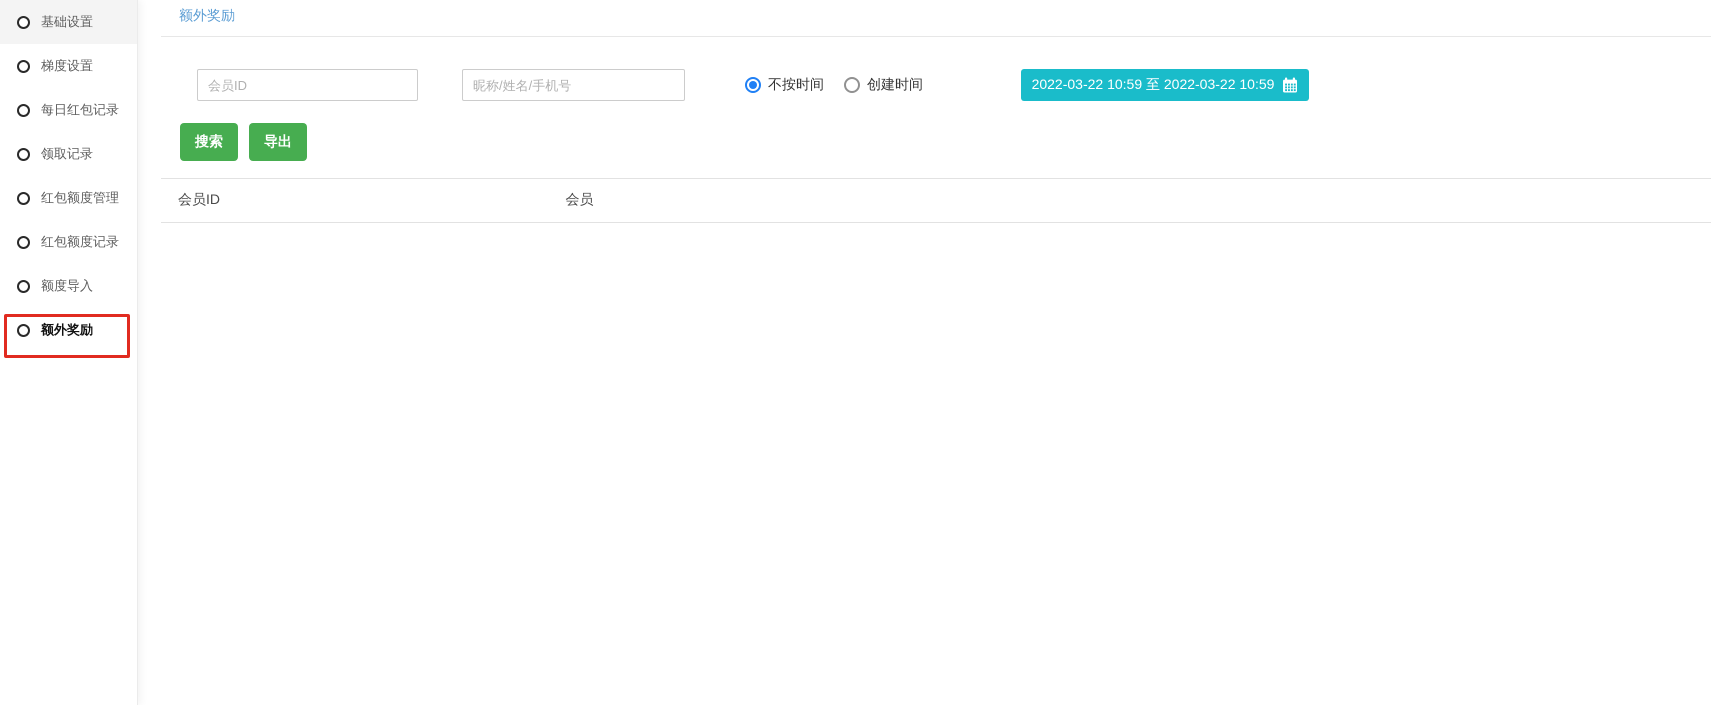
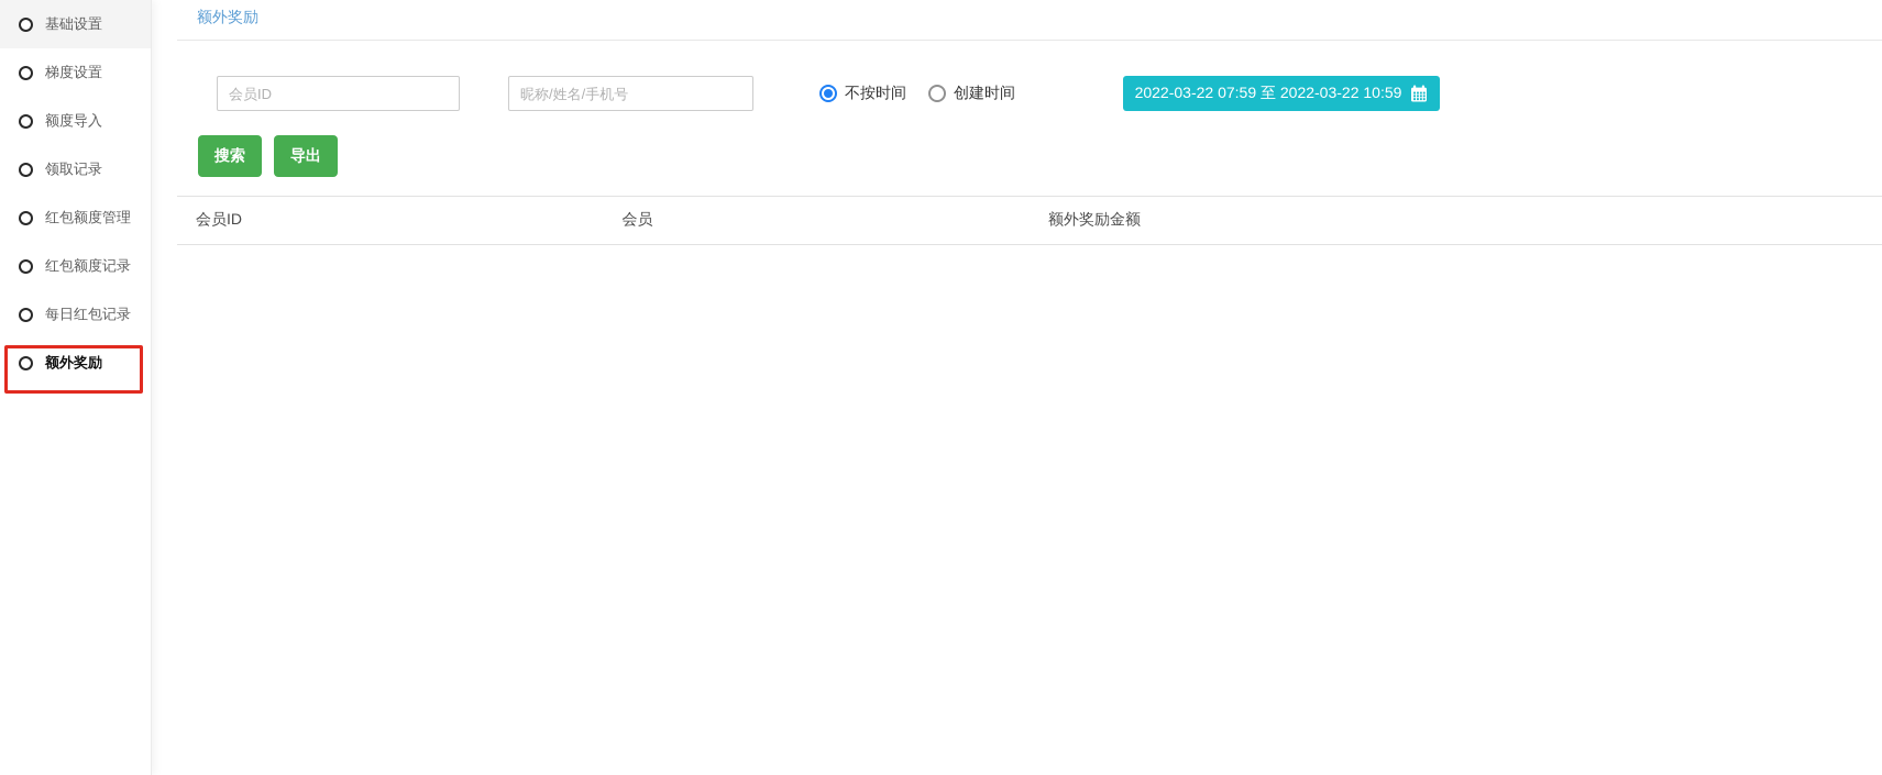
  基础设置
  梯度设置
- 每日红包记录
+ 额度导入
  领取记录
  红包额度管理
  红包额度记录
- 额度导入
+ 每日红包记录
  额外奖励
  额外奖励
  会员ID
  昵称/姓名/手机号
  不按时间
  创建时间
- 2022-03-22 10:59 至 2022-03-22 10:59
+ 2022-03-22 07:59 至 2022-03-22 10:59
  搜索
  导出
  会员ID
  会员
+ 额外奖励金额
